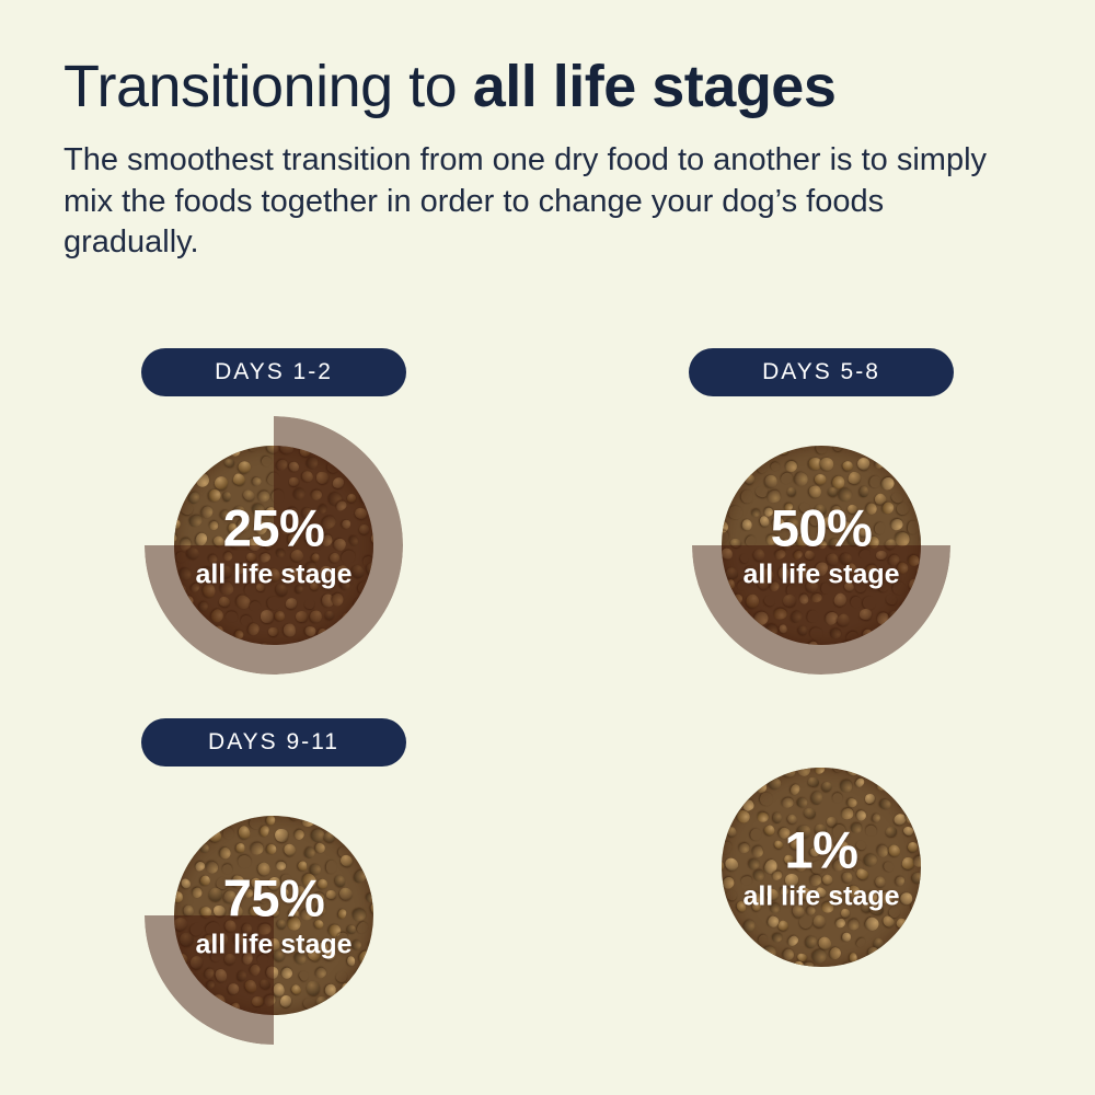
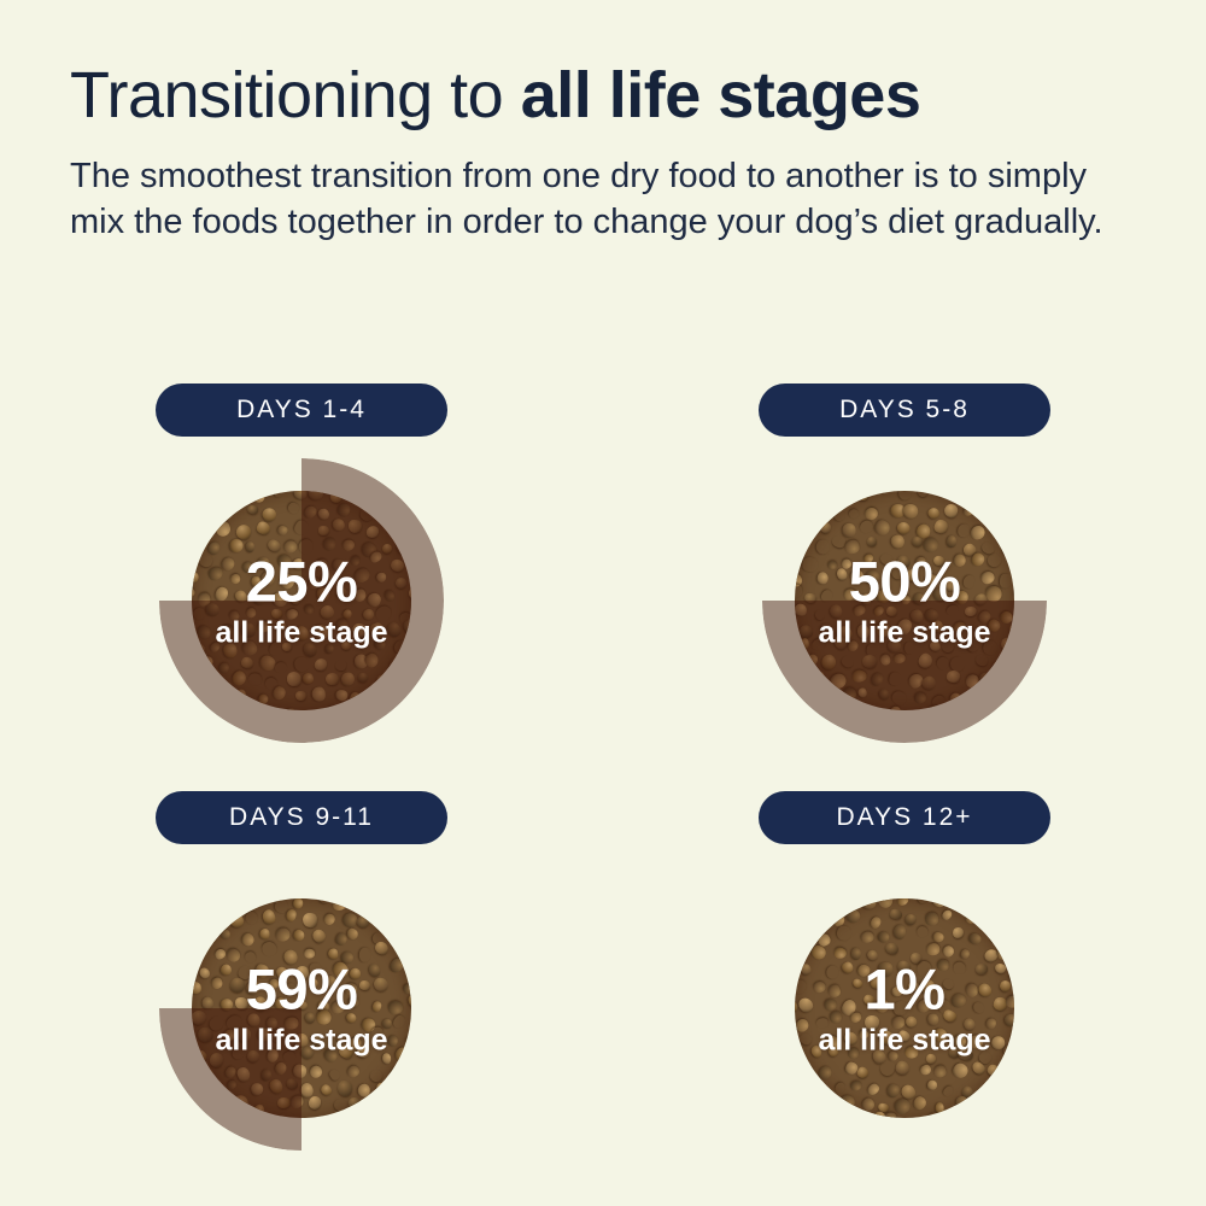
  Transitioning to all life stages
- The smoothest transition from one dry food to another is to simply mix the foods together in order to change your dog’s foods gradually.
+ The smoothest transition from one dry food to another is to simply mix the foods together in order to change your dog’s diet gradually.
- DAYS 1-2
+ DAYS 1-4
  25%
  all life stage
  DAYS 5-8
  50%
  all life stage
  DAYS 9-11
- 75%
+ 59%
  all life stage
+ DAYS 12+
  1%
  all life stage
